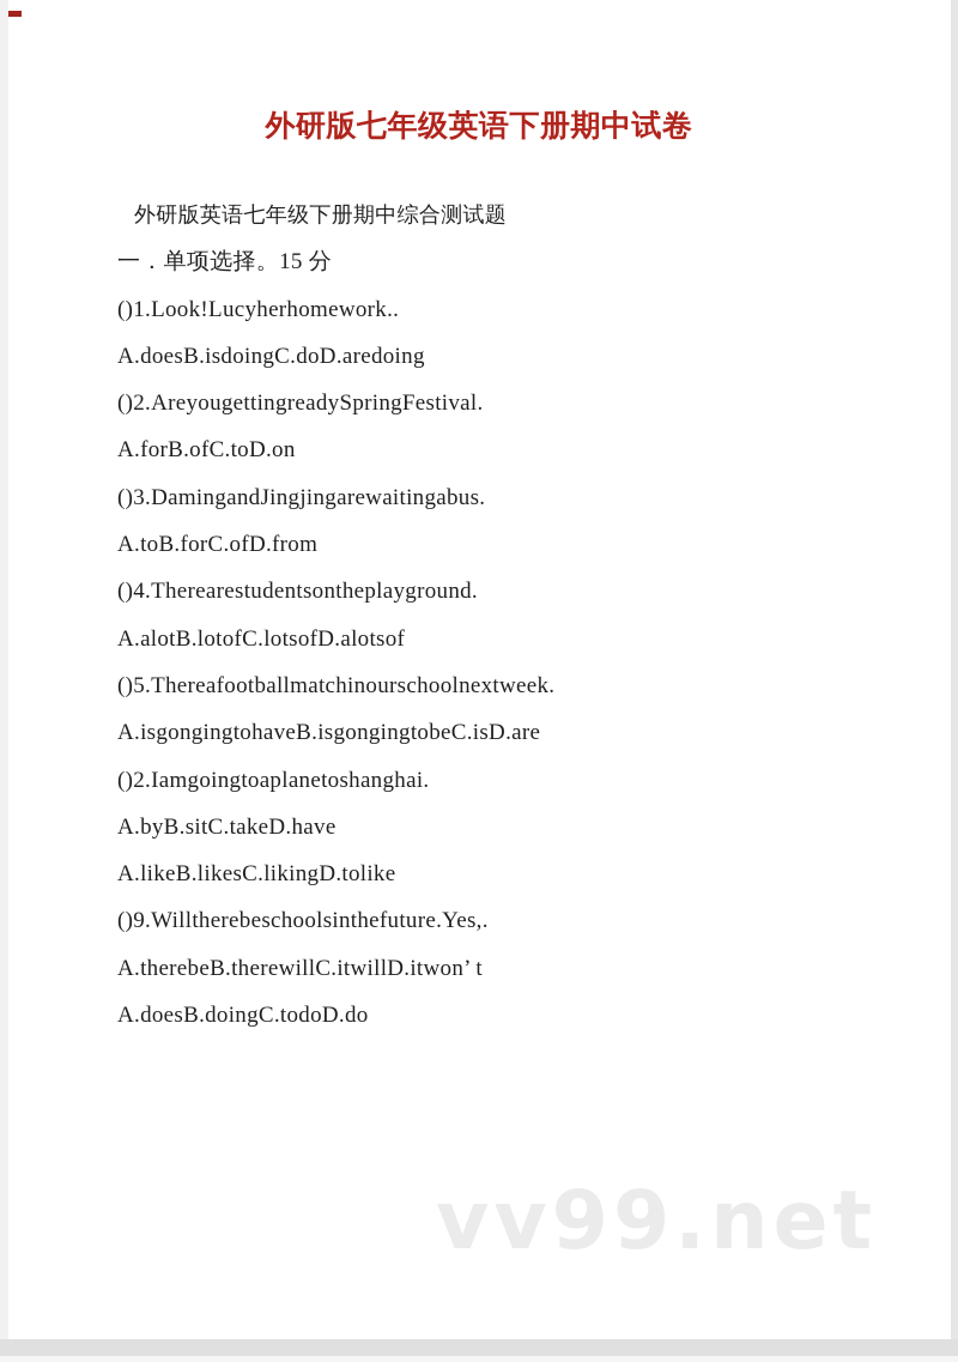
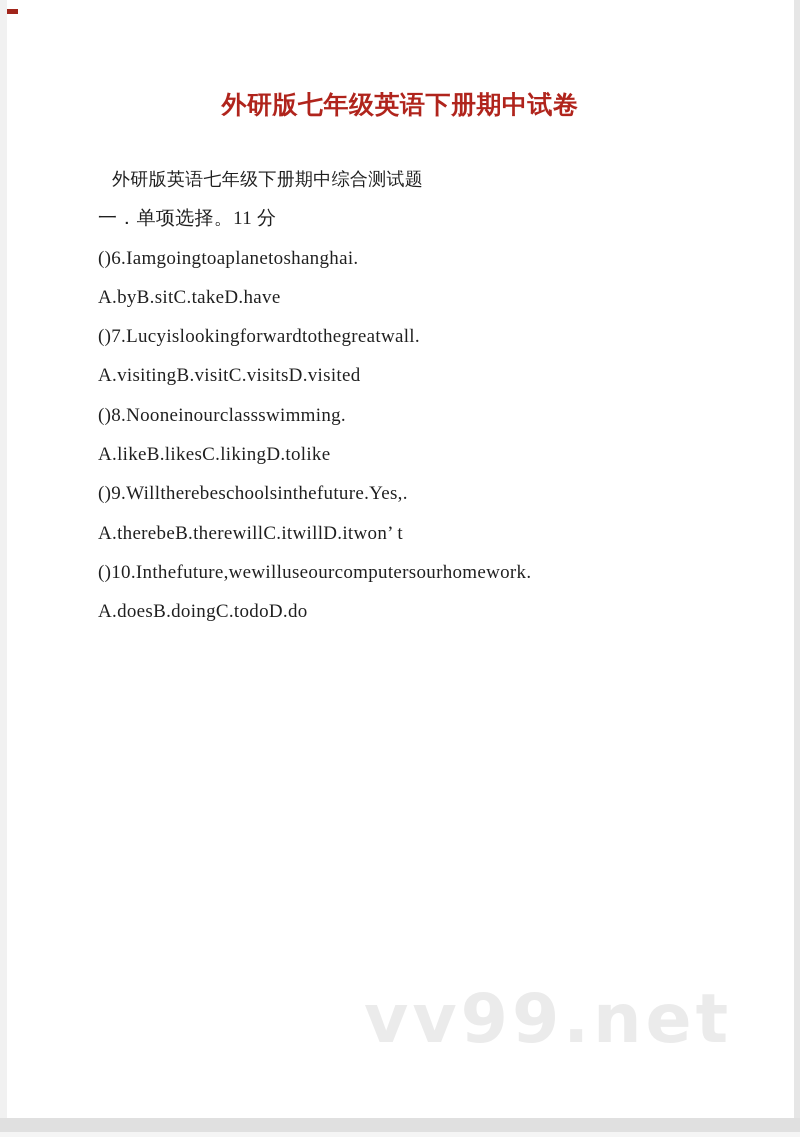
  外研版七年级英语下册期中试卷
  外研版英语七年级下册期中综合测试题
- 一．单项选择。15 分
+ 一．单项选择。11 分
- ()1.Look!Lucyherhomework..
- A.doesB.isdoingC.doD.aredoing
- ()2.AreyougettingreadySpringFestival.
- A.forB.ofC.toD.on
- ()3.DamingandJingjingarewaitingabus.
- A.toB.forC.ofD.from
- ()4.Therearestudentsontheplayground.
- A.alotB.lotofC.lotsofD.alotsof
- ()5.Thereafootballmatchinourschoolnextweek.
- A.isgongingtohaveB.isgongingtobeC.isD.are
- ()2.Iamgoingtoaplanetoshanghai.
+ ()6.Iamgoingtoaplanetoshanghai.
  A.byB.sitC.takeD.have
+ ()7.Lucyislookingforwardtothegreatwall.
+ A.visitingB.visitC.visitsD.visited
+ ()8.Nooneinourclassswimming.
  A.likeB.likesC.likingD.tolike
  ()9.Willtherebeschoolsinthefuture.Yes,.
  A.therebeB.therewillC.itwillD.itwon’ t
+ ()10.Inthefuture,wewilluseourcomputersourhomework.
  A.doesB.doingC.todoD.do
